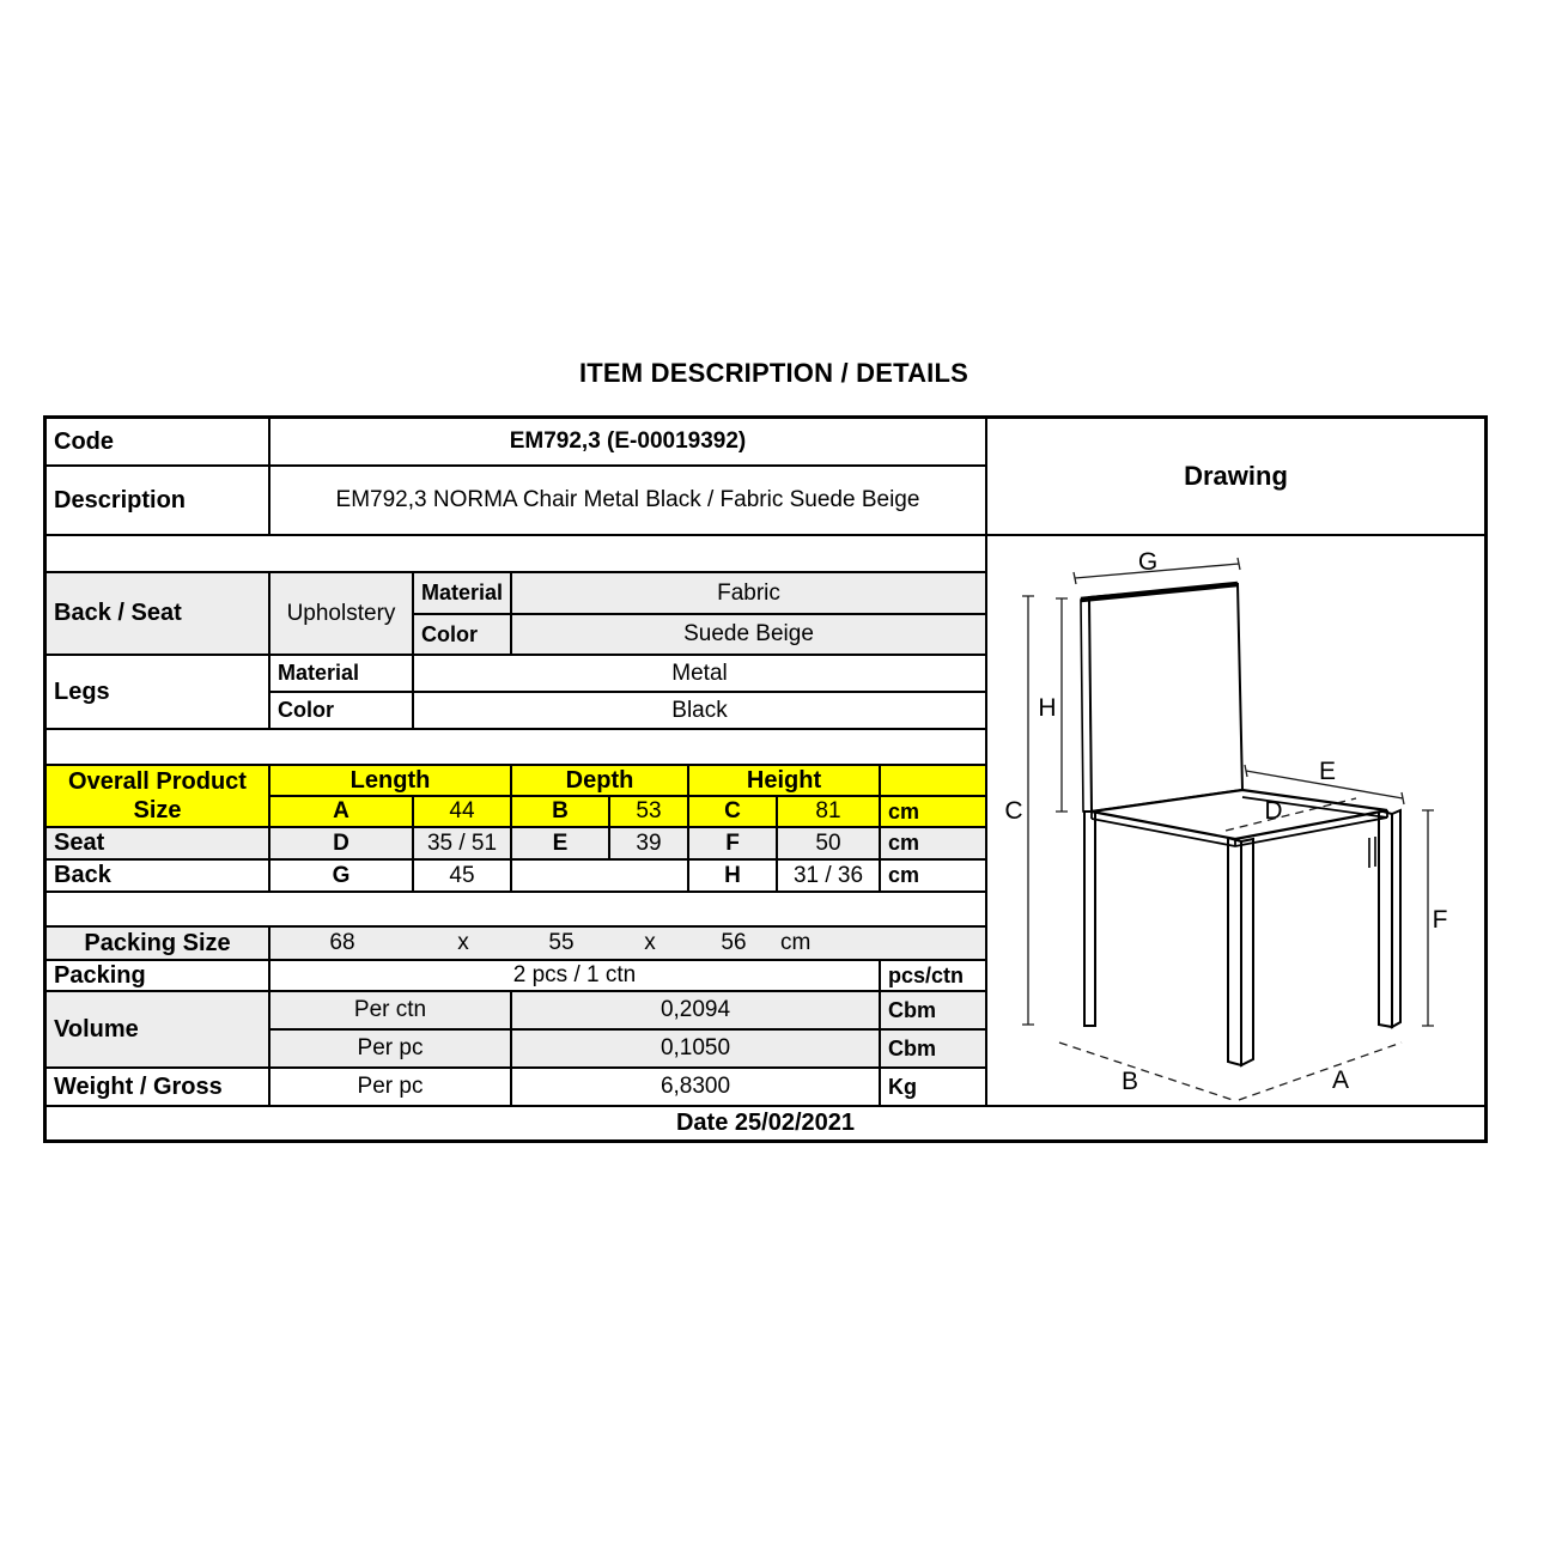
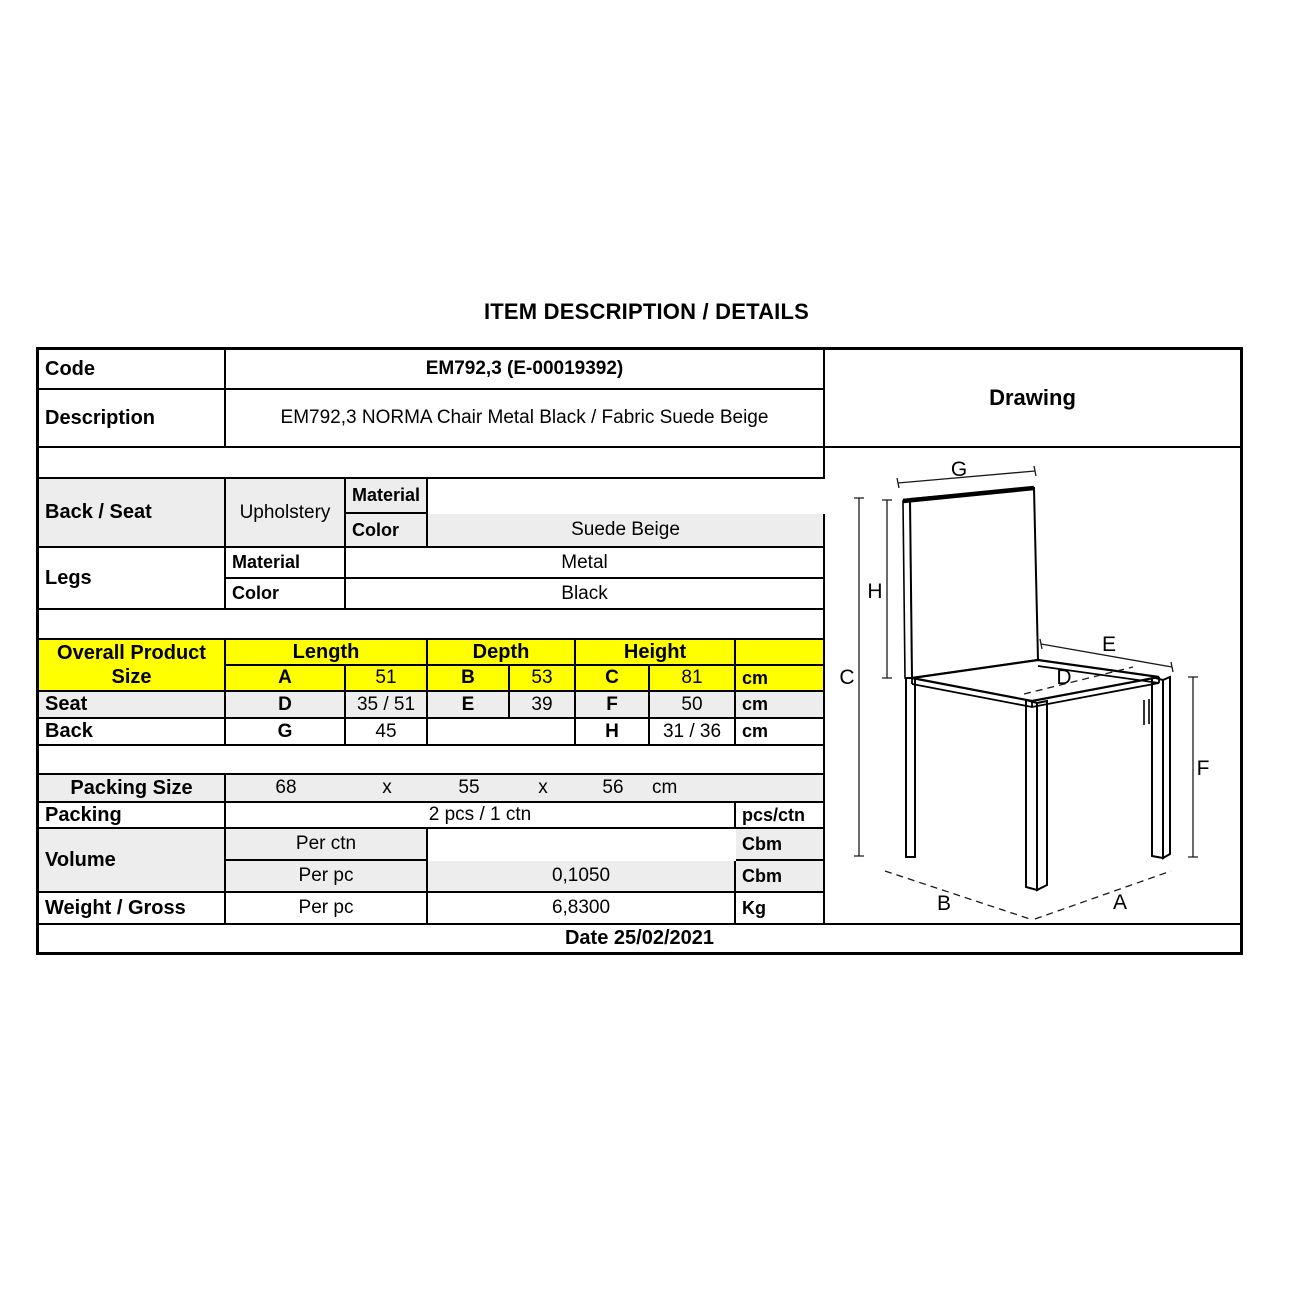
  ITEM DESCRIPTION / DETAILS
  Code
  EM792,3 (E-00019392)
  Description
  EM792,3 NORMA Chair Metal Black / Fabric Suede Beige
  Back / Seat
  Upholstery
  Material
- Fabric
  Color
  Suede Beige
  Legs
  Material
  Metal
  Color
  Black
  Overall Product
  Size
  Length
  Depth
  Height
  A
- 44
+ 51
  B
  53
  C
  81
  cm
  Seat
  D
  35 / 51
  E
  39
  F
  50
  cm
  Back
  G
  45
  H
  31 / 36
  cm
  Packing Size
  68
  x
  55
  x
  56
  cm
  Packing
  2 pcs / 1 ctn
  pcs/ctn
  Volume
  Per ctn
- 0,2094
  Cbm
  Per pc
  0,1050
  Cbm
  Weight / Gross
  Per pc
  6,8300
  Kg
  Date 25/02/2021
  Drawing
  G
  H
  C
  E
  D
  F
  B
  A
